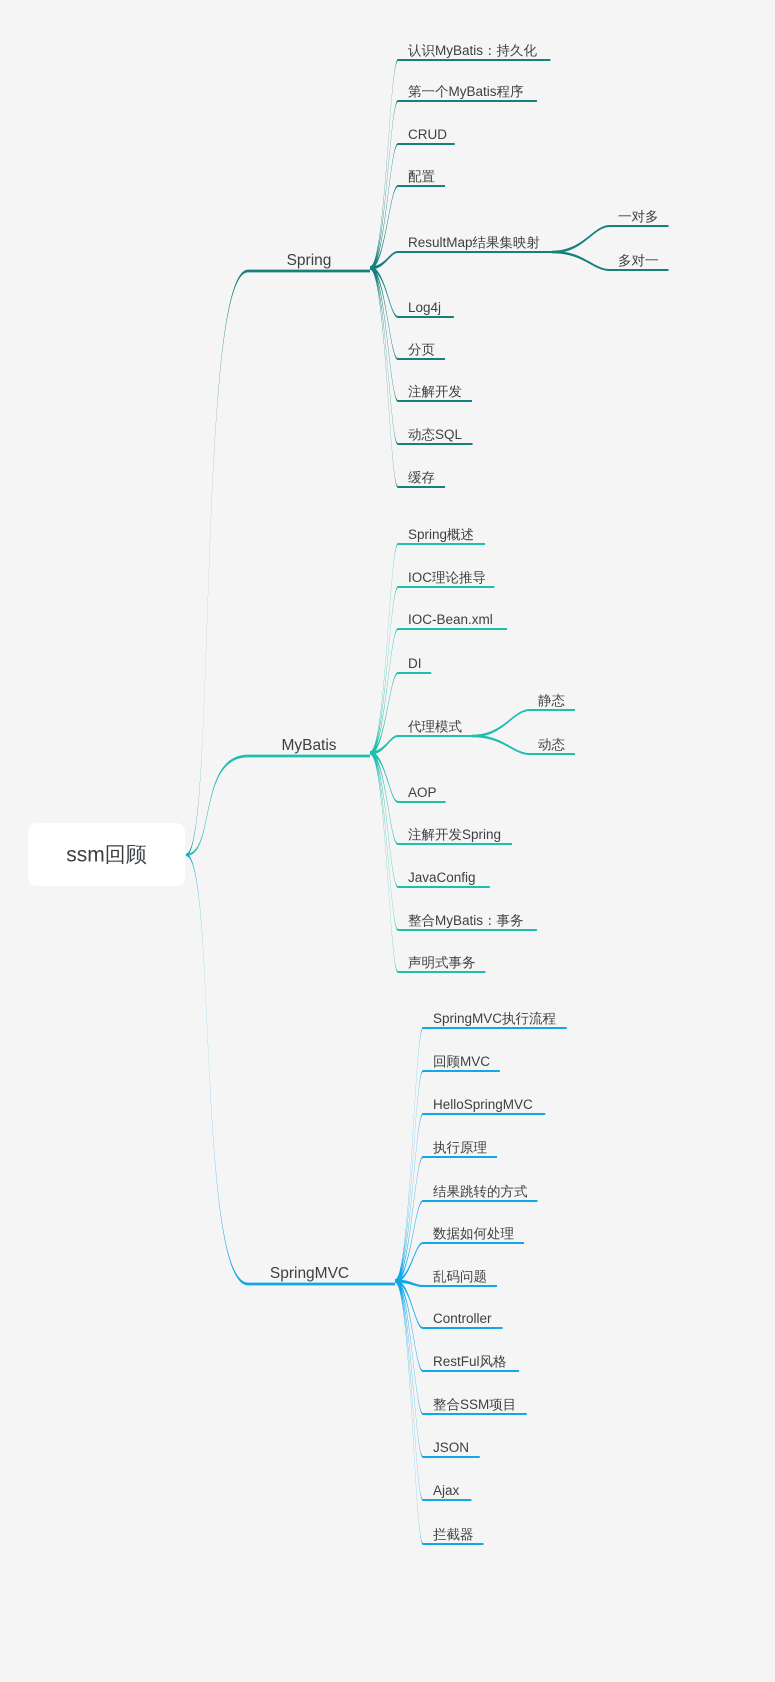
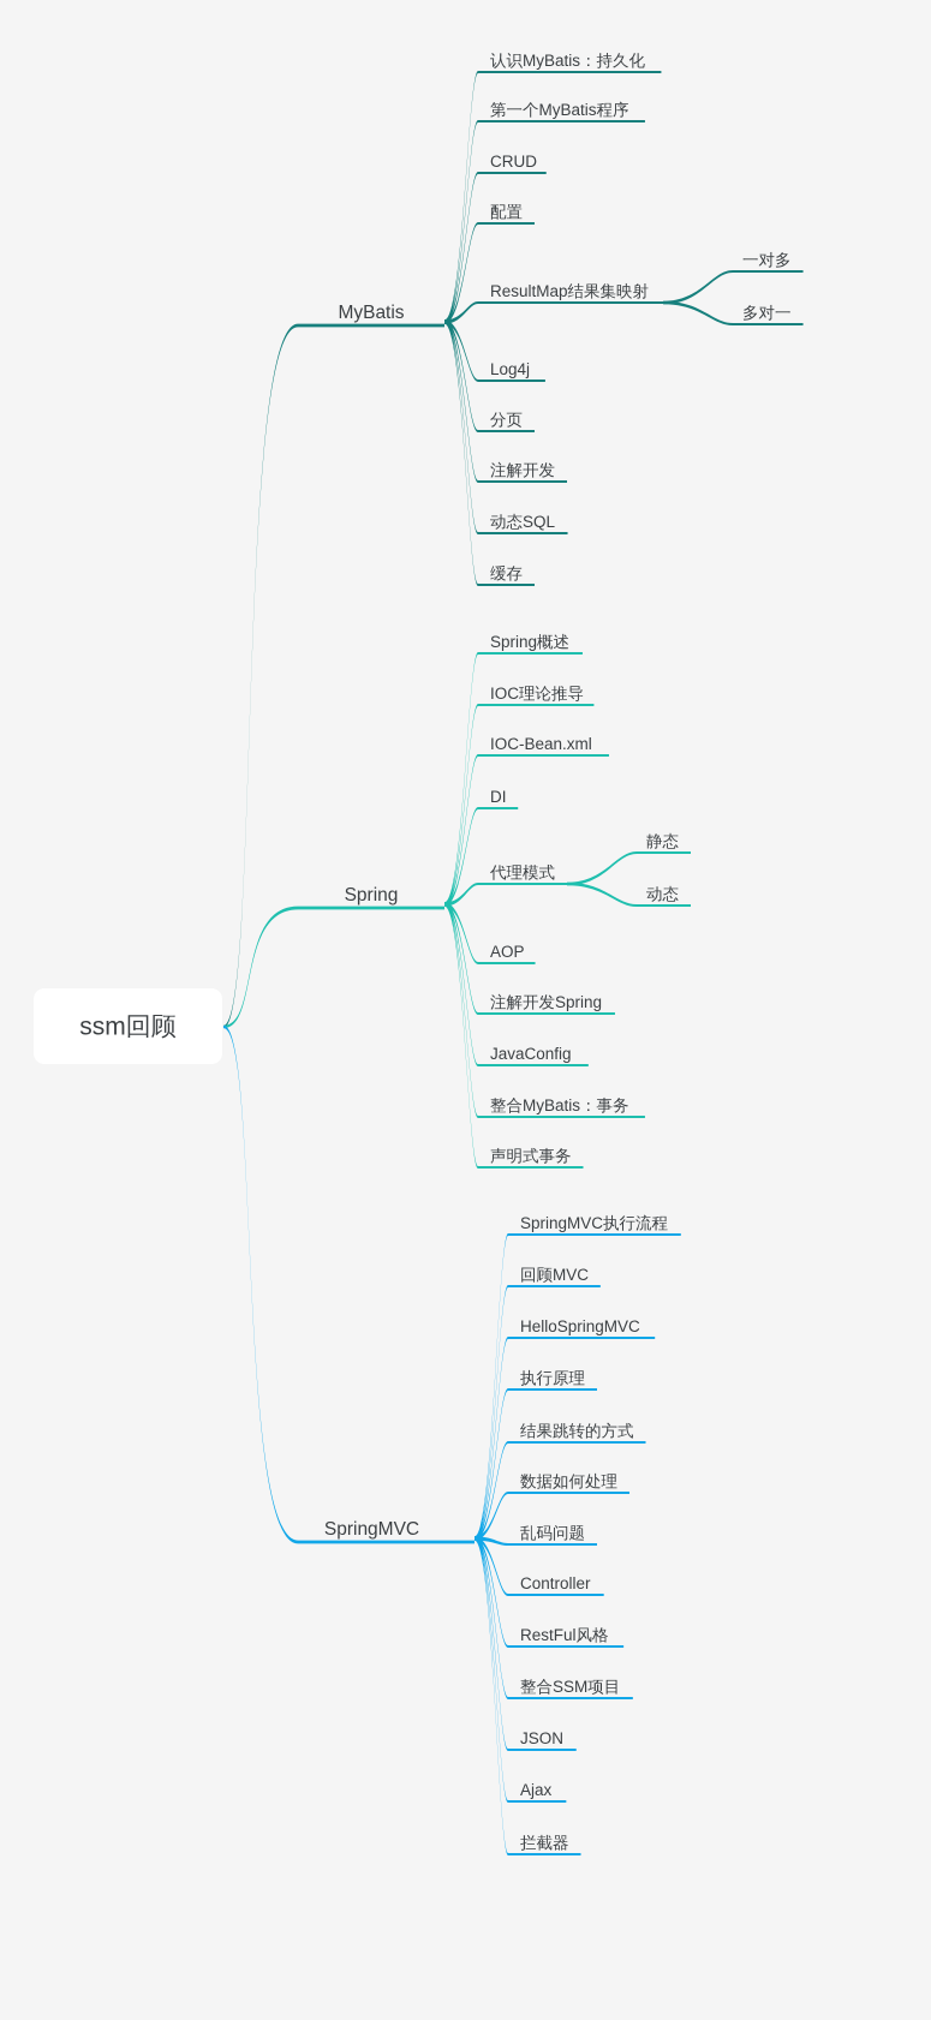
  ssm回顾
- Spring
+ MyBatis
  认识MyBatis：持久化
  第一个MyBatis程序
  CRUD
  配置
  ResultMap结果集映射
  一对多
  多对一
  Log4j
  分页
  注解开发
  动态SQL
  缓存
- MyBatis
+ Spring
  Spring概述
  IOC理论推导
  IOC-Bean.xml
  DI
  代理模式
  静态
  动态
  AOP
  注解开发Spring
  JavaConfig
  整合MyBatis：事务
  声明式事务
  SpringMVC
  SpringMVC执行流程
  回顾MVC
  HelloSpringMVC
  执行原理
  结果跳转的方式
  数据如何处理
  乱码问题
  Controller
  RestFul风格
  整合SSM项目
  JSON
  Ajax
  拦截器
